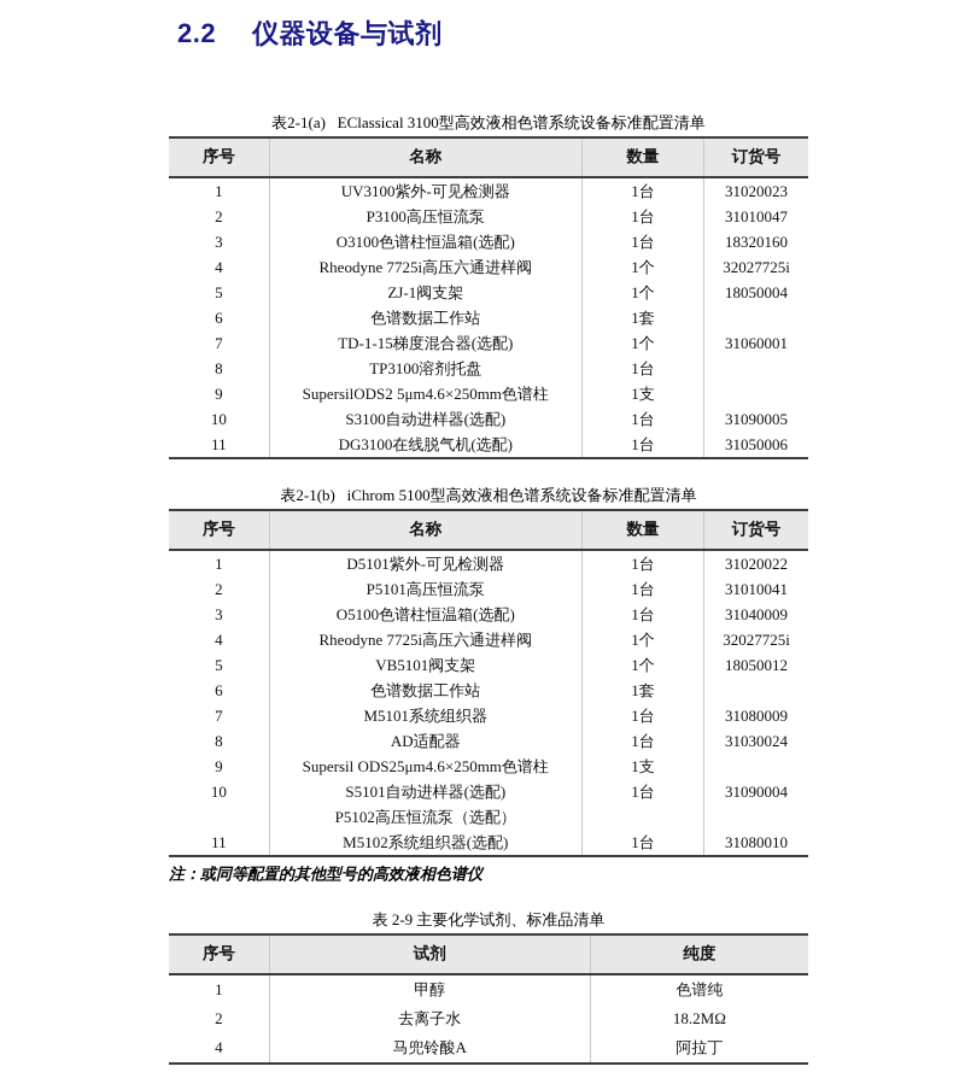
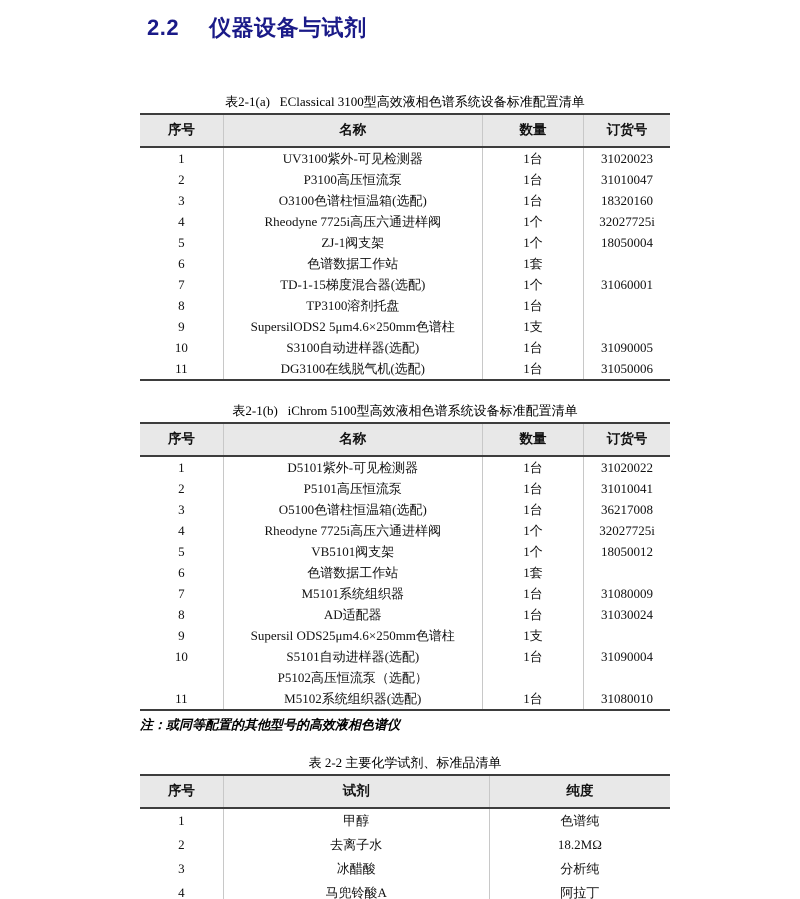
  2.2 仪器设备与试剂
  表2-1(a) EClassical 3100型高效液相色谱系统设备标准配置清单
  序号	名称	数量	订货号
  1	UV3100紫外-可见检测器	1台	31020023
  2	P3100高压恒流泵	1台	31010047
  3	O3100色谱柱恒温箱(选配)	1台	18320160
  4	Rheodyne 7725i高压六通进样阀	1个	32027725i
  5	ZJ-1阀支架	1个	18050004
  6	色谱数据工作站	1套
  7	TD-1-15梯度混合器(选配)	1个	31060001
  8	TP3100溶剂托盘	1台
  9	SupersilODS2 5μm4.6×250mm色谱柱	1支
  10	S3100自动进样器(选配)	1台	31090005
  11	DG3100在线脱气机(选配)	1台	31050006
  表2-1(b) iChrom 5100型高效液相色谱系统设备标准配置清单
  序号	名称	数量	订货号
  1	D5101紫外-可见检测器	1台	31020022
  2	P5101高压恒流泵	1台	31010041
- 3	O5100色谱柱恒温箱(选配)	1台	31040009
+ 3	O5100色谱柱恒温箱(选配)	1台	36217008
  4	Rheodyne 7725i高压六通进样阀	1个	32027725i
  5	VB5101阀支架	1个	18050012
  6	色谱数据工作站	1套
  7	M5101系统组织器	1台	31080009
  8	AD适配器	1台	31030024
  9	Supersil ODS25μm4.6×250mm色谱柱	1支
  10	S5101自动进样器(选配)	1台	31090004
  	P5102高压恒流泵（选配）
  11	M5102系统组织器(选配)	1台	31080010
  注：或同等配置的其他型号的高效液相色谱仪
- 表 2-9 主要化学试剂、标准品清单
+ 表 2-2 主要化学试剂、标准品清单
  序号	试剂	纯度
  1	甲醇	色谱纯
  2	去离子水	18.2MΩ
+ 3	冰醋酸	分析纯
  4	马兜铃酸A	阿拉丁
